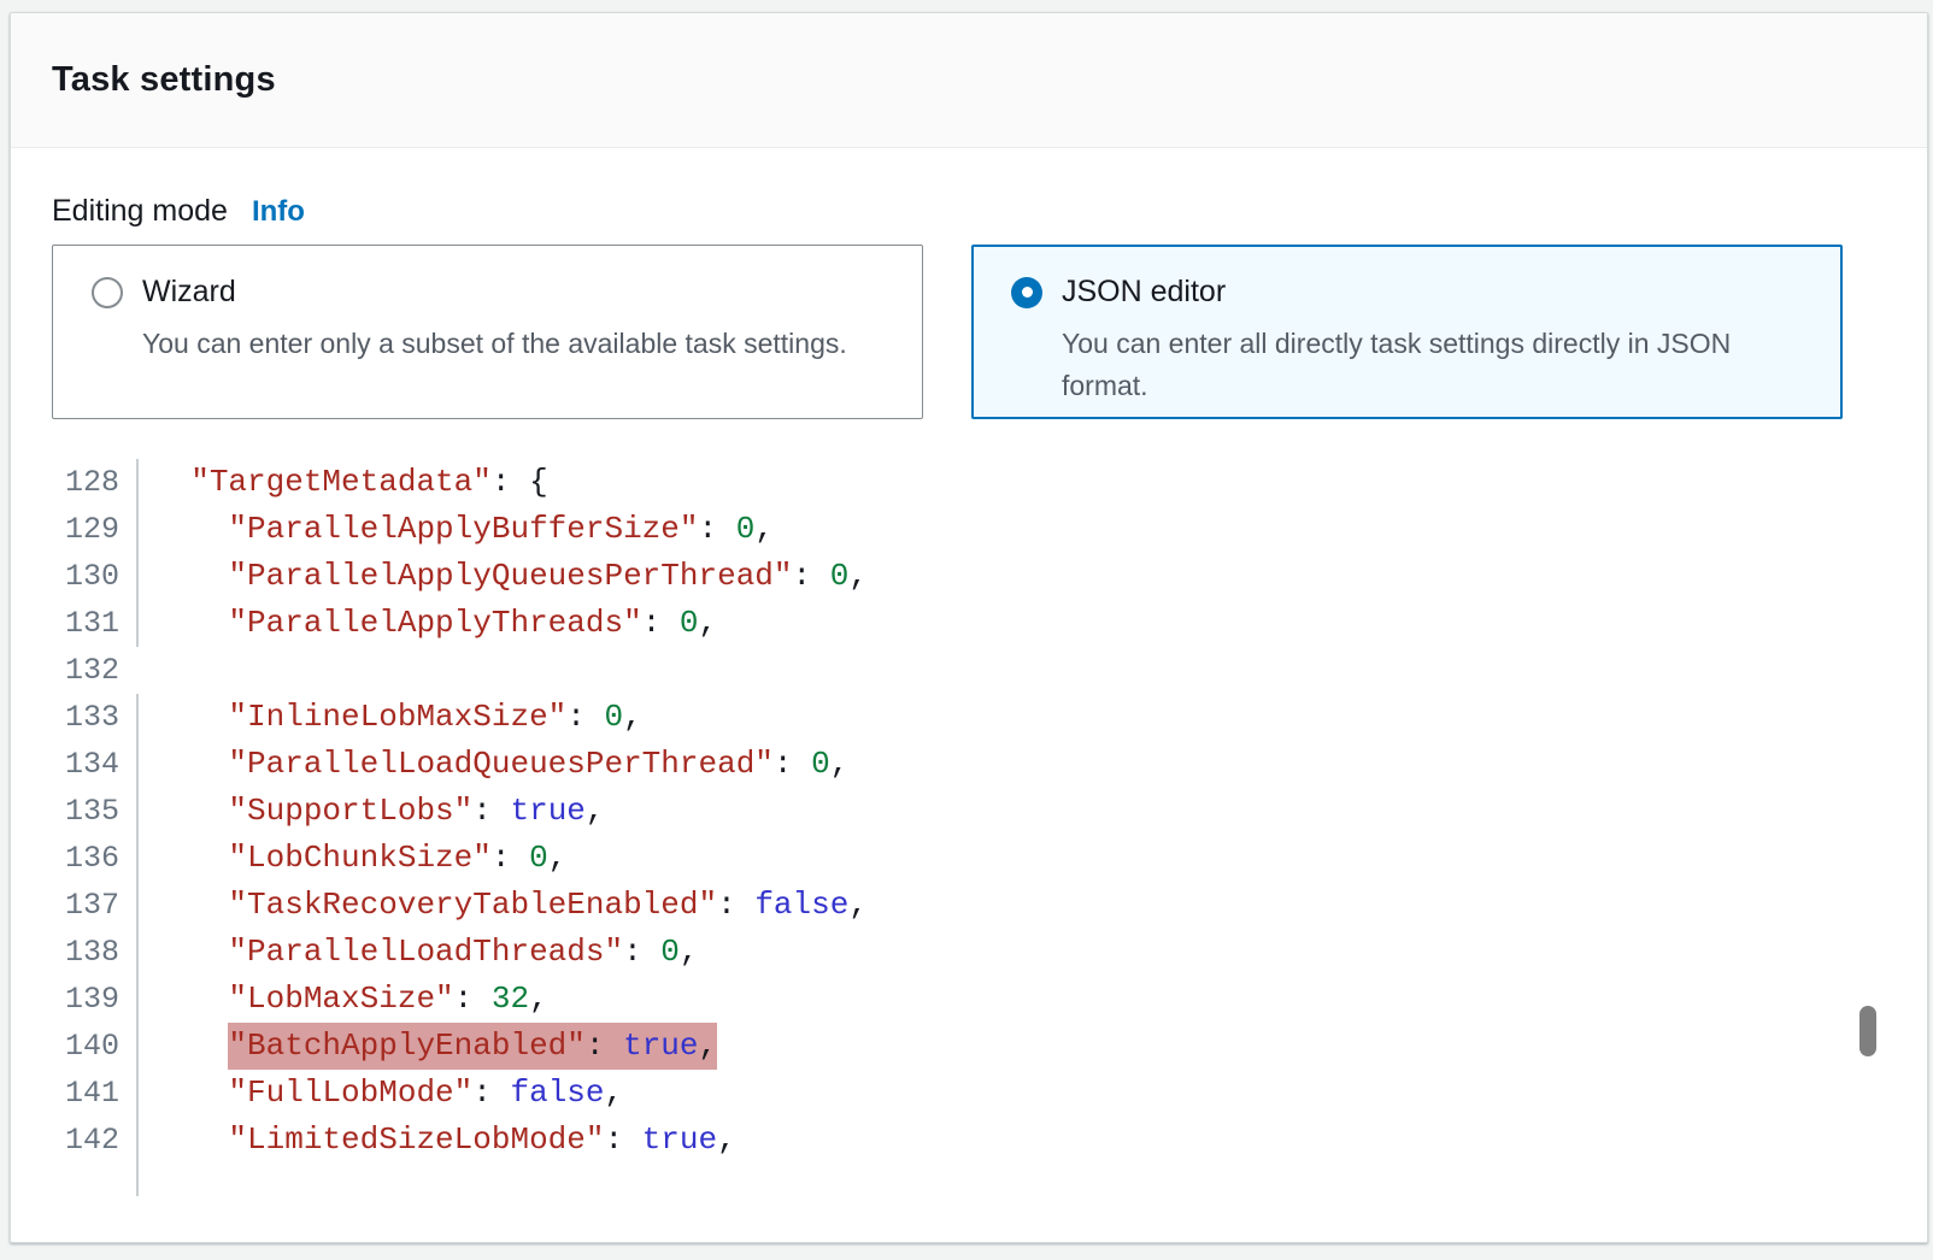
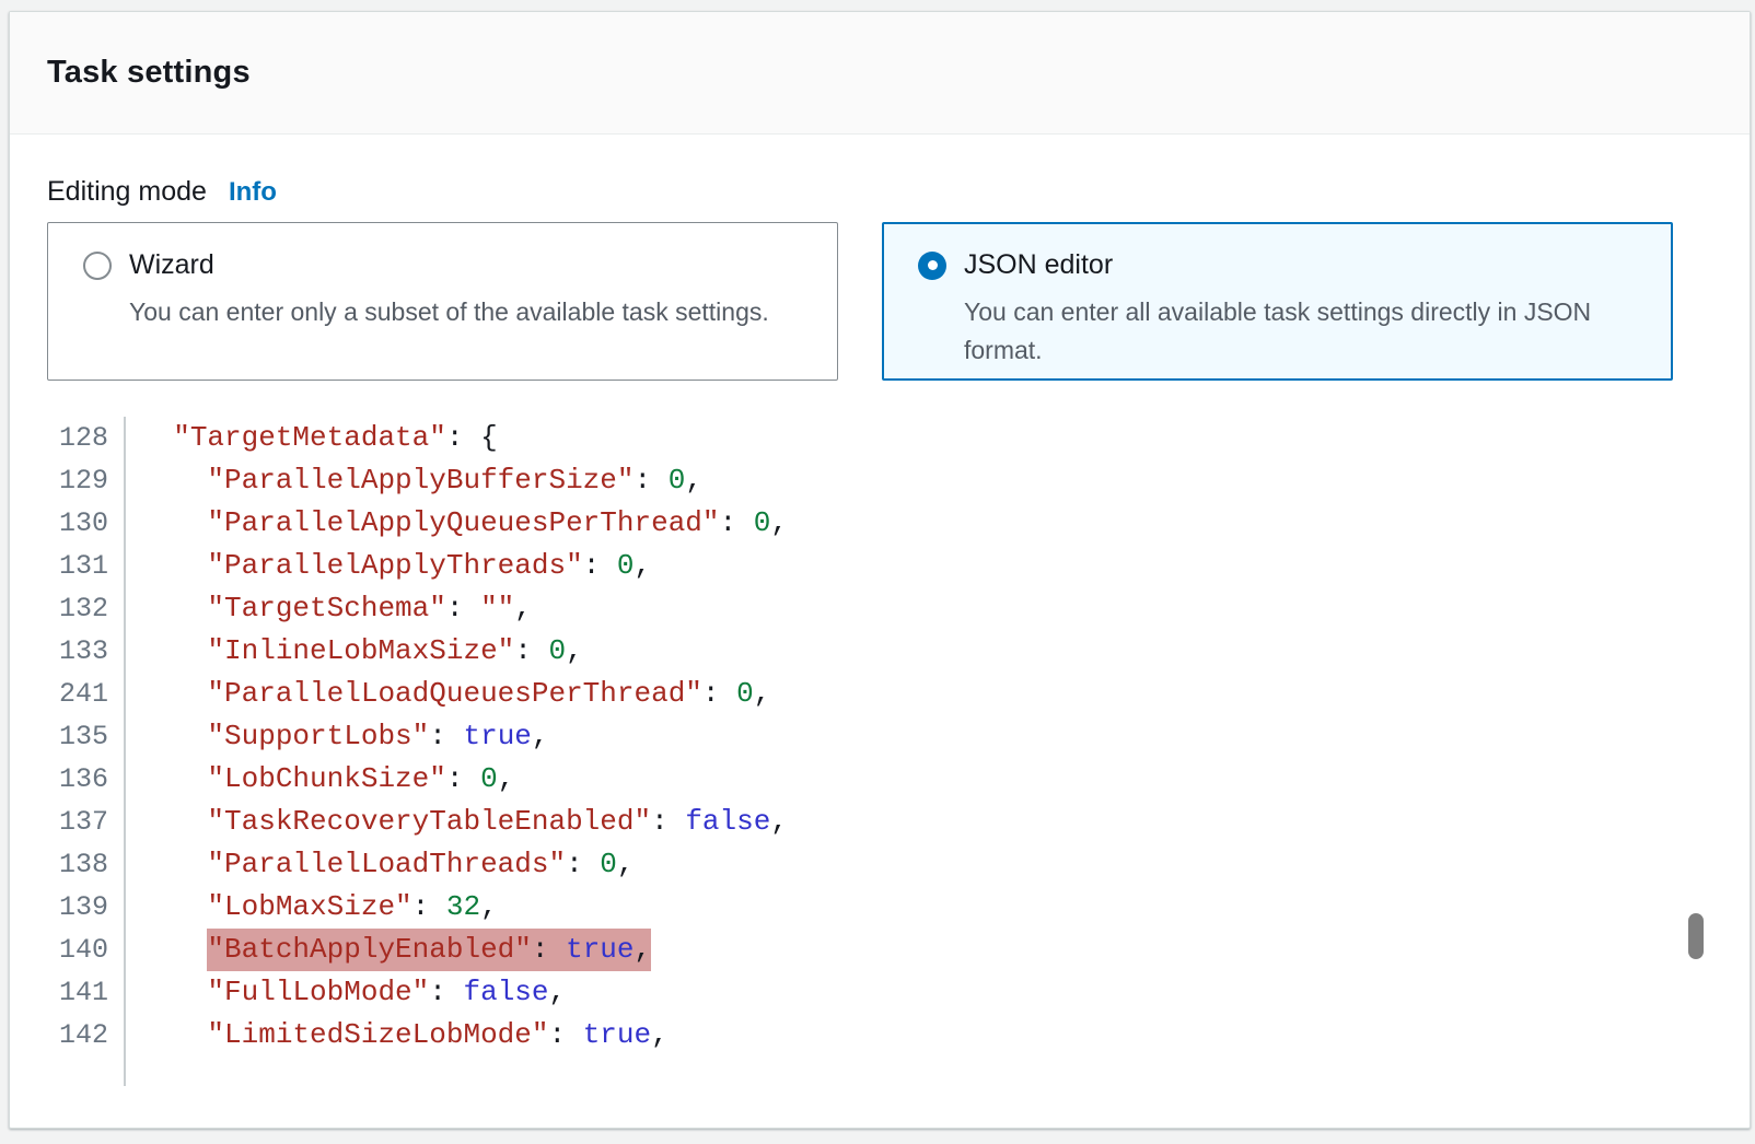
  Task settings
  Editing mode
  Info
  Wizard
  You can enter only a subset of the available task settings.
  JSON editor
- You can enter all directly task settings directly in JSON format.
+ You can enter all available task settings directly in JSON format.
  128
  "TargetMetadata": {
  129
  "ParallelApplyBufferSize": 0,
  130
  "ParallelApplyQueuesPerThread": 0,
  131
  "ParallelApplyThreads": 0,
  132
+ "TargetSchema": "",
  133
  "InlineLobMaxSize": 0,
- 134
+ 241
  "ParallelLoadQueuesPerThread": 0,
  135
  "SupportLobs": true,
  136
  "LobChunkSize": 0,
  137
  "TaskRecoveryTableEnabled": false,
  138
  "ParallelLoadThreads": 0,
  139
  "LobMaxSize": 32,
  140
  "BatchApplyEnabled": true,
  141
  "FullLobMode": false,
  142
  "LimitedSizeLobMode": true,
